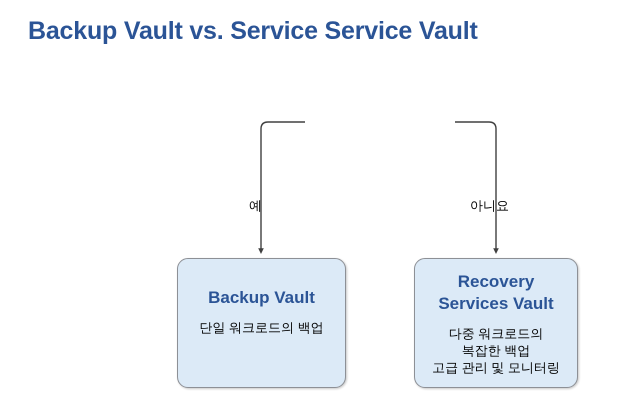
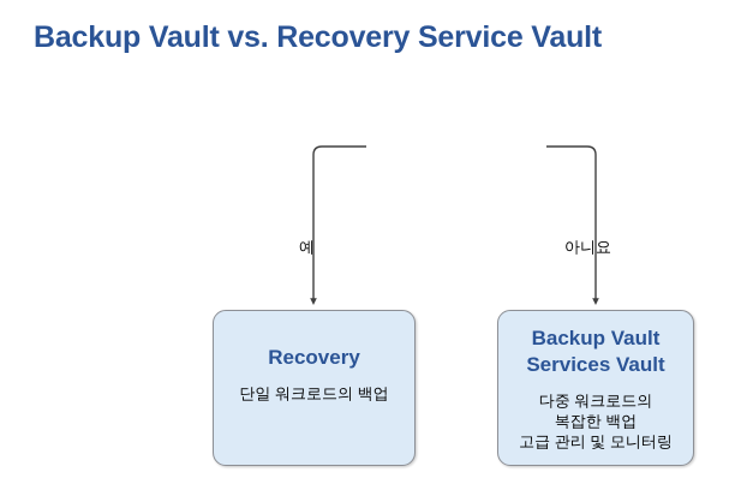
- Backup Vault vs. Service Service Vault
+ Backup Vault vs. Recovery Service Vault
  예
  아니요
- Backup Vault
+ Recovery
  단일 워크로드의 백업
- Recovery
+ Backup Vault
  Services Vault
  다중 워크로드의
  복잡한 백업
  고급 관리 및 모니터링
